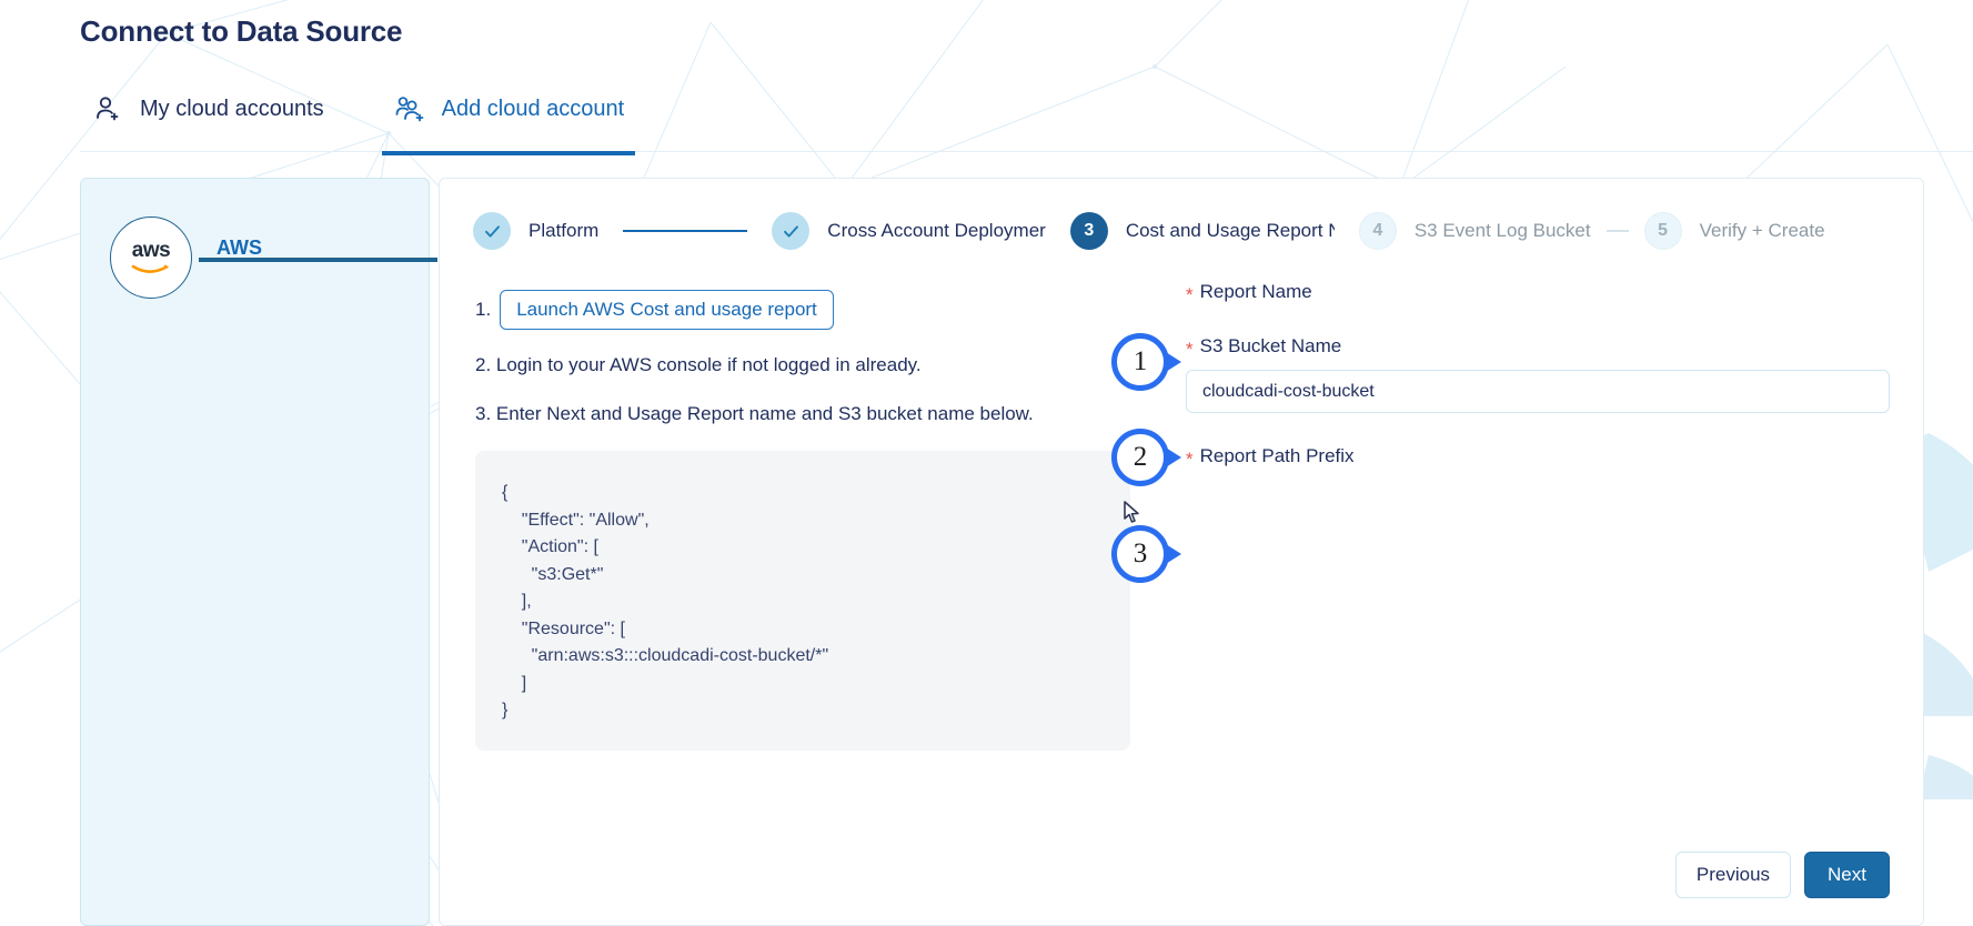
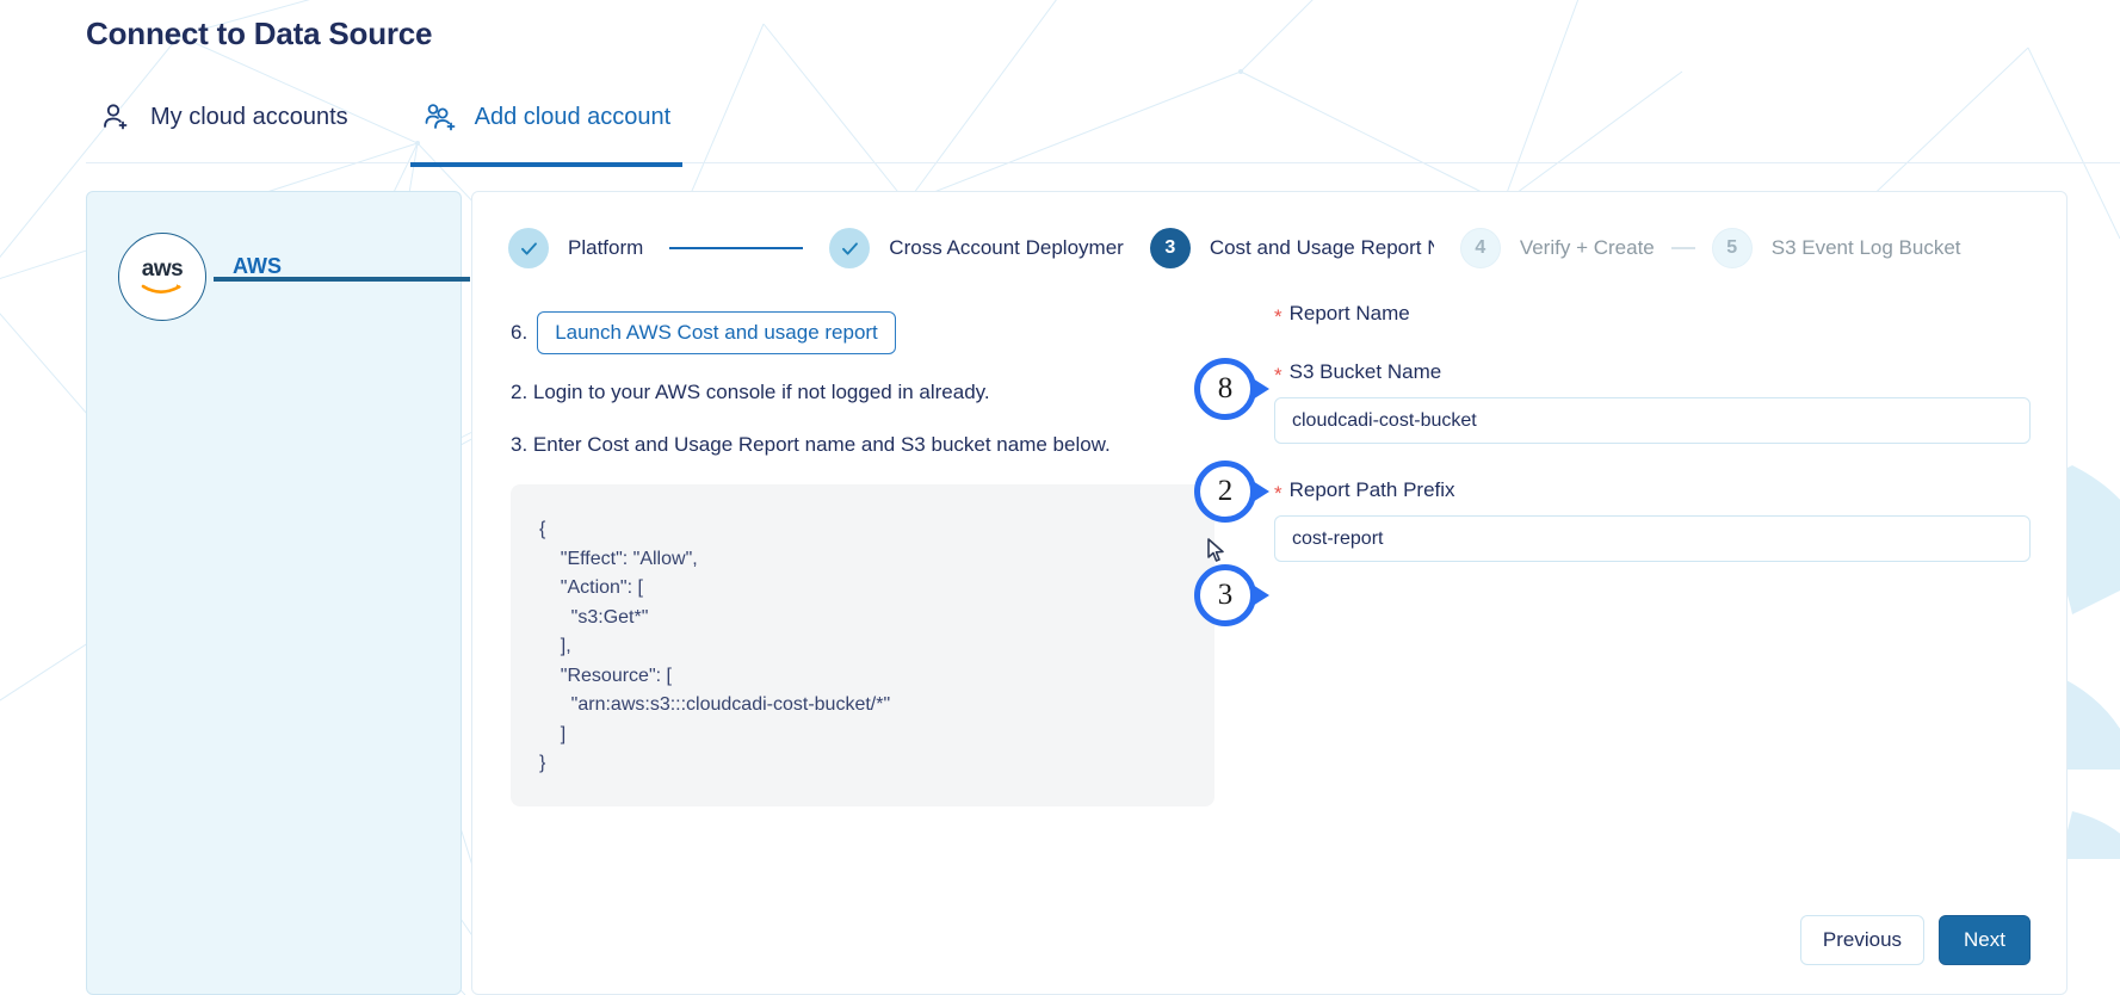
  Connect to Data Source
  My cloud accounts
  Add cloud account
  aws
  AWS
  Platform
  Cross Account Deploymer
  3
  Cost and Usage Report
  4
- S3 Event Log Bucket
+ Verify + Create
  5
- Verify + Create
+ S3 Event Log Bucket
- 1.
+ 6.
  Launch AWS Cost and usage report
  2. Login to your AWS console if not logged in already.
- 3. Enter Next and Usage Report name and S3 bucket name below.
+ 3. Enter Cost and Usage Report name and S3 bucket name below.
  {
  "Effect": "Allow",
  "Action": [
  "s3:Get*"
  ],
  "Resource": [
  "arn:aws:s3:::cloudcadi-cost-bucket/*"
  ]
  }
  *
  Report Name
  *
  S3 Bucket Name
  cloudcadi-cost-bucket
  *
  Report Path Prefix
+ cost-report
  Previous
  Next
- 1
+ 8
  2
  3
